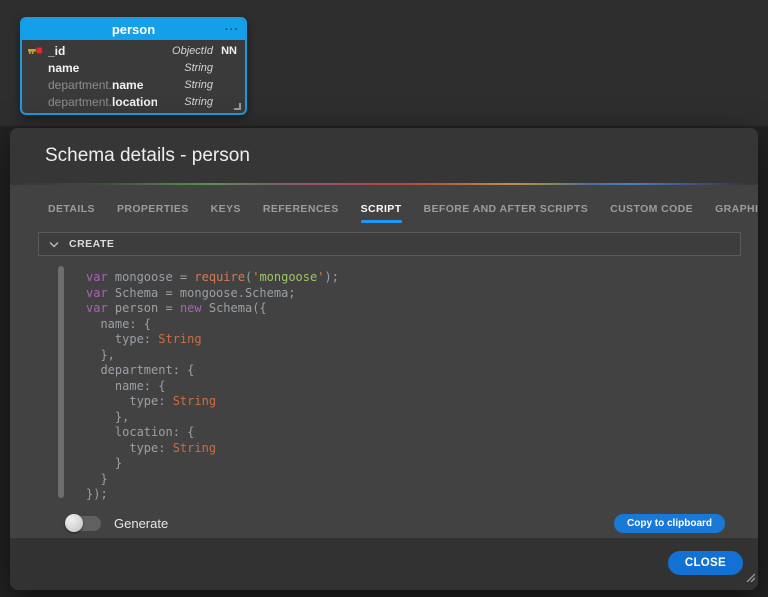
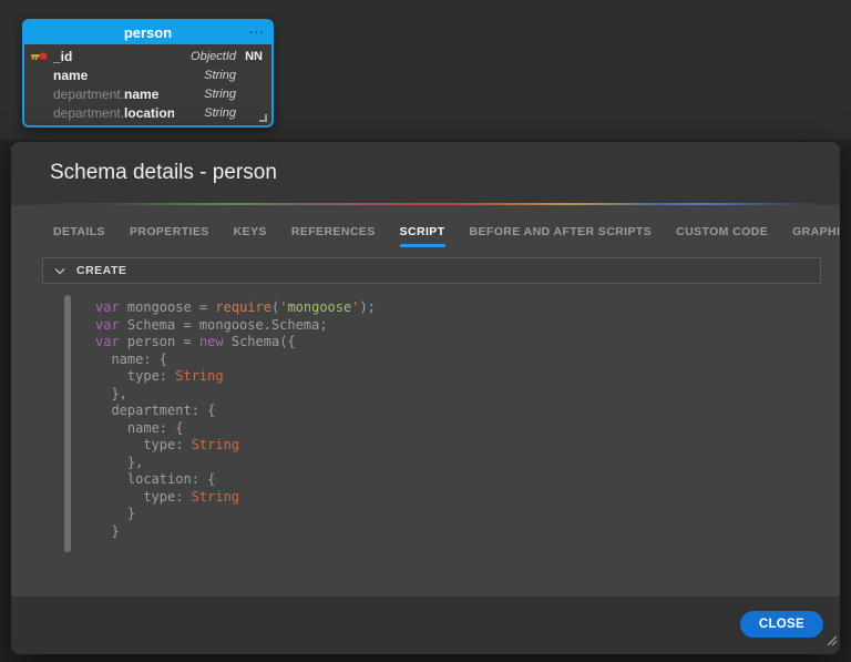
  person
  ···
  _id
  ObjectId
  NN
  name
  String
  department.name
  String
  department.location
  String
  Schema details - person
  DETAILS
  PROPERTIES
  KEYS
  REFERENCES
  SCRIPT
  BEFORE AND AFTER SCRIPTS
  CUSTOM CODE
  GRAPHI
  CREATE
  var mongoose = require('mongoose');
  var Schema = mongoose.Schema;
  var person = new Schema({
  name: {
  type: String
  },
  department: {
  name: {
  type: String
  },
  location: {
  type: String
  }
  }
- });
- Generate
- Copy to clipboard
  CLOSE
